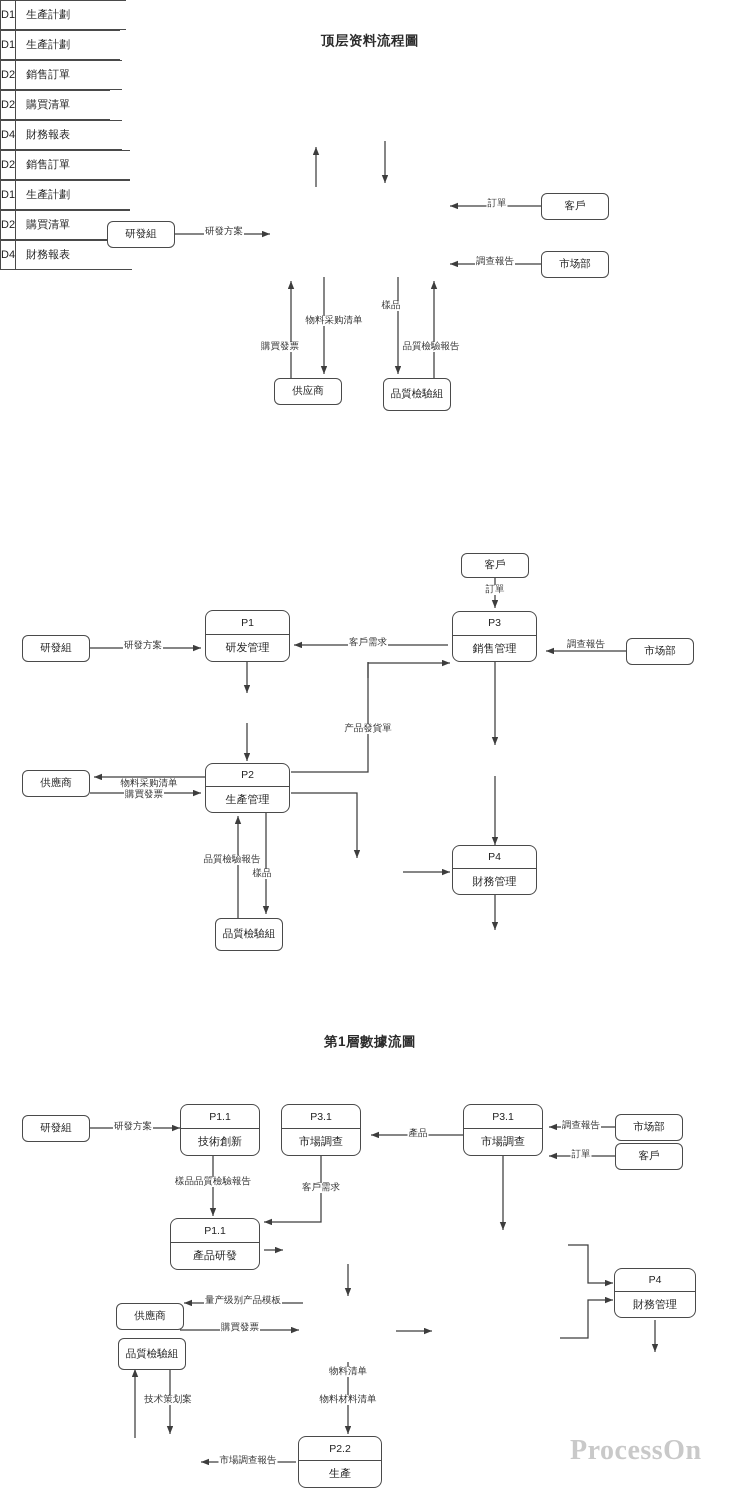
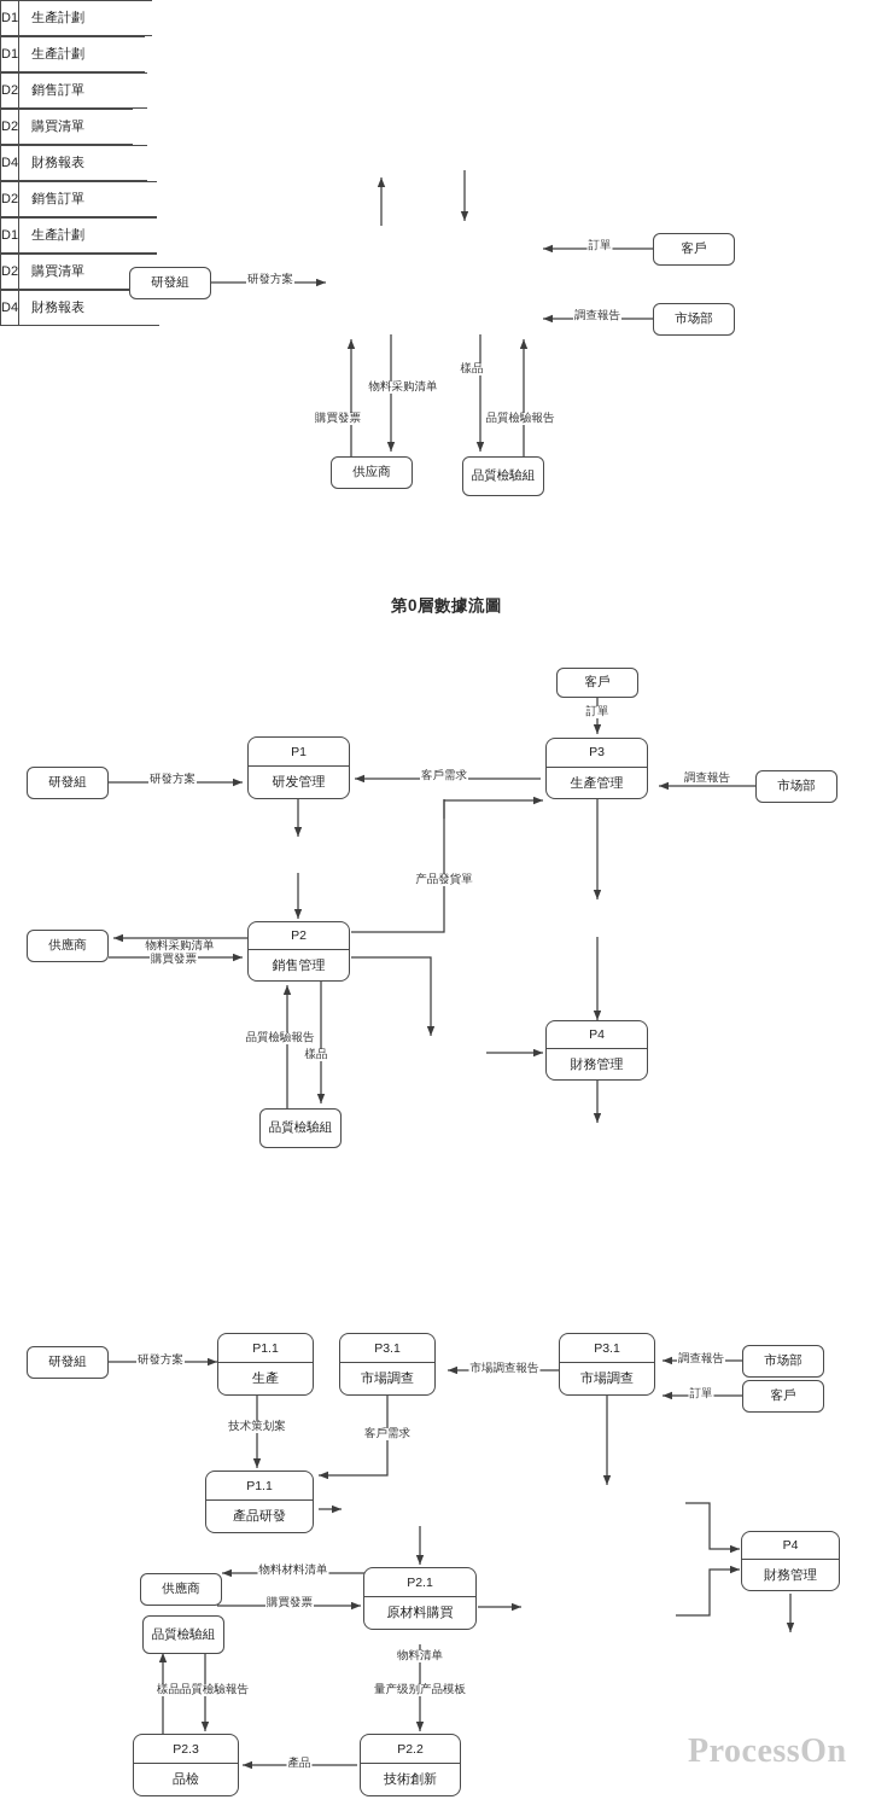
- 顶层资料流程圖
  D1
  生產計劃
  研發組
  客戶
  市场部
  供应商
  品質檢驗組
  研發方案
  訂單
  調查報告
  物料采购清单
  購買發票
  樣品
  品質檢驗報告
+ 第0層數據流圖
  P1
  研发管理
  P2
- 生產管理
+ 銷售管理
  P3
- 銷售管理
+ 生產管理
  P4
  財務管理
  D1
  生產計劃
  D2
  銷售訂單
  D2
  購買清單
  D4
  財務報表
  研發組
  客戶
  市场部
  供應商
  品質檢驗組
  研發方案
  客戶需求
  訂單
  調查報告
  产品發貨單
  物料采购清单
  購買發票
  品質檢驗報告
  樣品
- 第1層數據流圖
  P1.1
- 技術創新
+ 生產
  P3.1
  市場調查
  P3.1
  市場調查
  P1.1
  產品研發
+ P2.1
+ 原材料購買
  P4
  財務管理
  P2.2
- 生產
+ 技術創新
+ P2.3
+ 品檢
  D2
  銷售訂單
  D1
  生產計劃
  D2
  購買清單
  D4
  財務報表
  研發組
  市场部
  客戶
  供應商
  品質檢驗組
  研發方案
- 產品
+ 市場調查報告
  調查報告
  訂單
- 樣品品質檢驗報告
+ 技术策划案
  客戶需求
- 量产级别产品模板
+ 物料材料清单
  購買發票
  物料清单
- 物料材料清单
+ 量产级别产品模板
- 技术策划案
+ 樣品品質檢驗報告
- 市場調查報告
+ 產品
  ProcessOn
